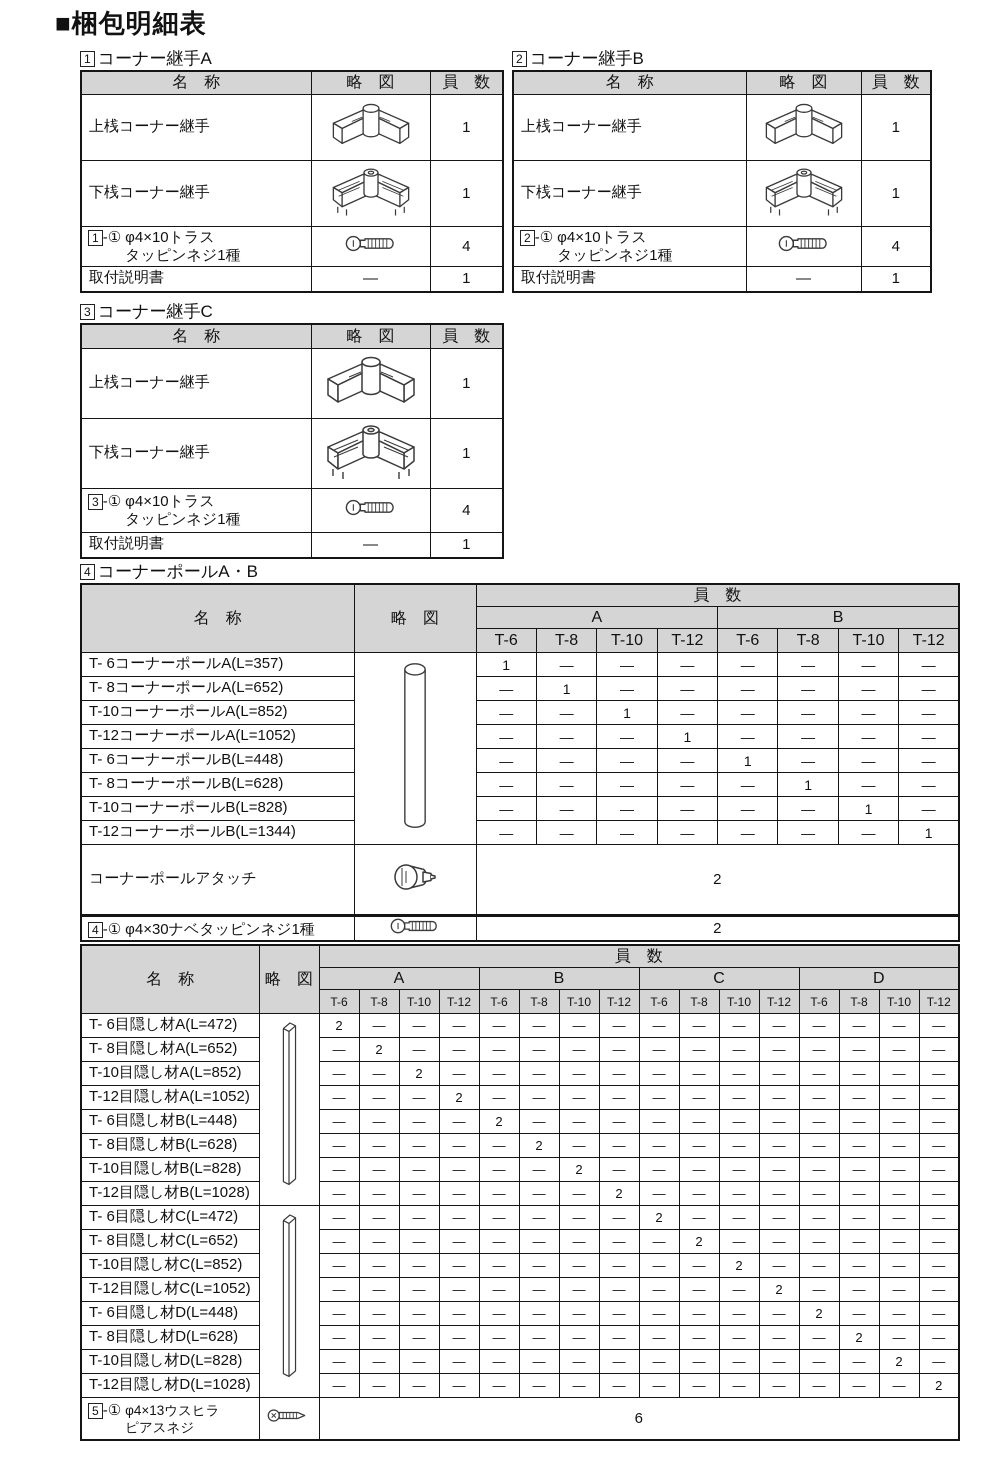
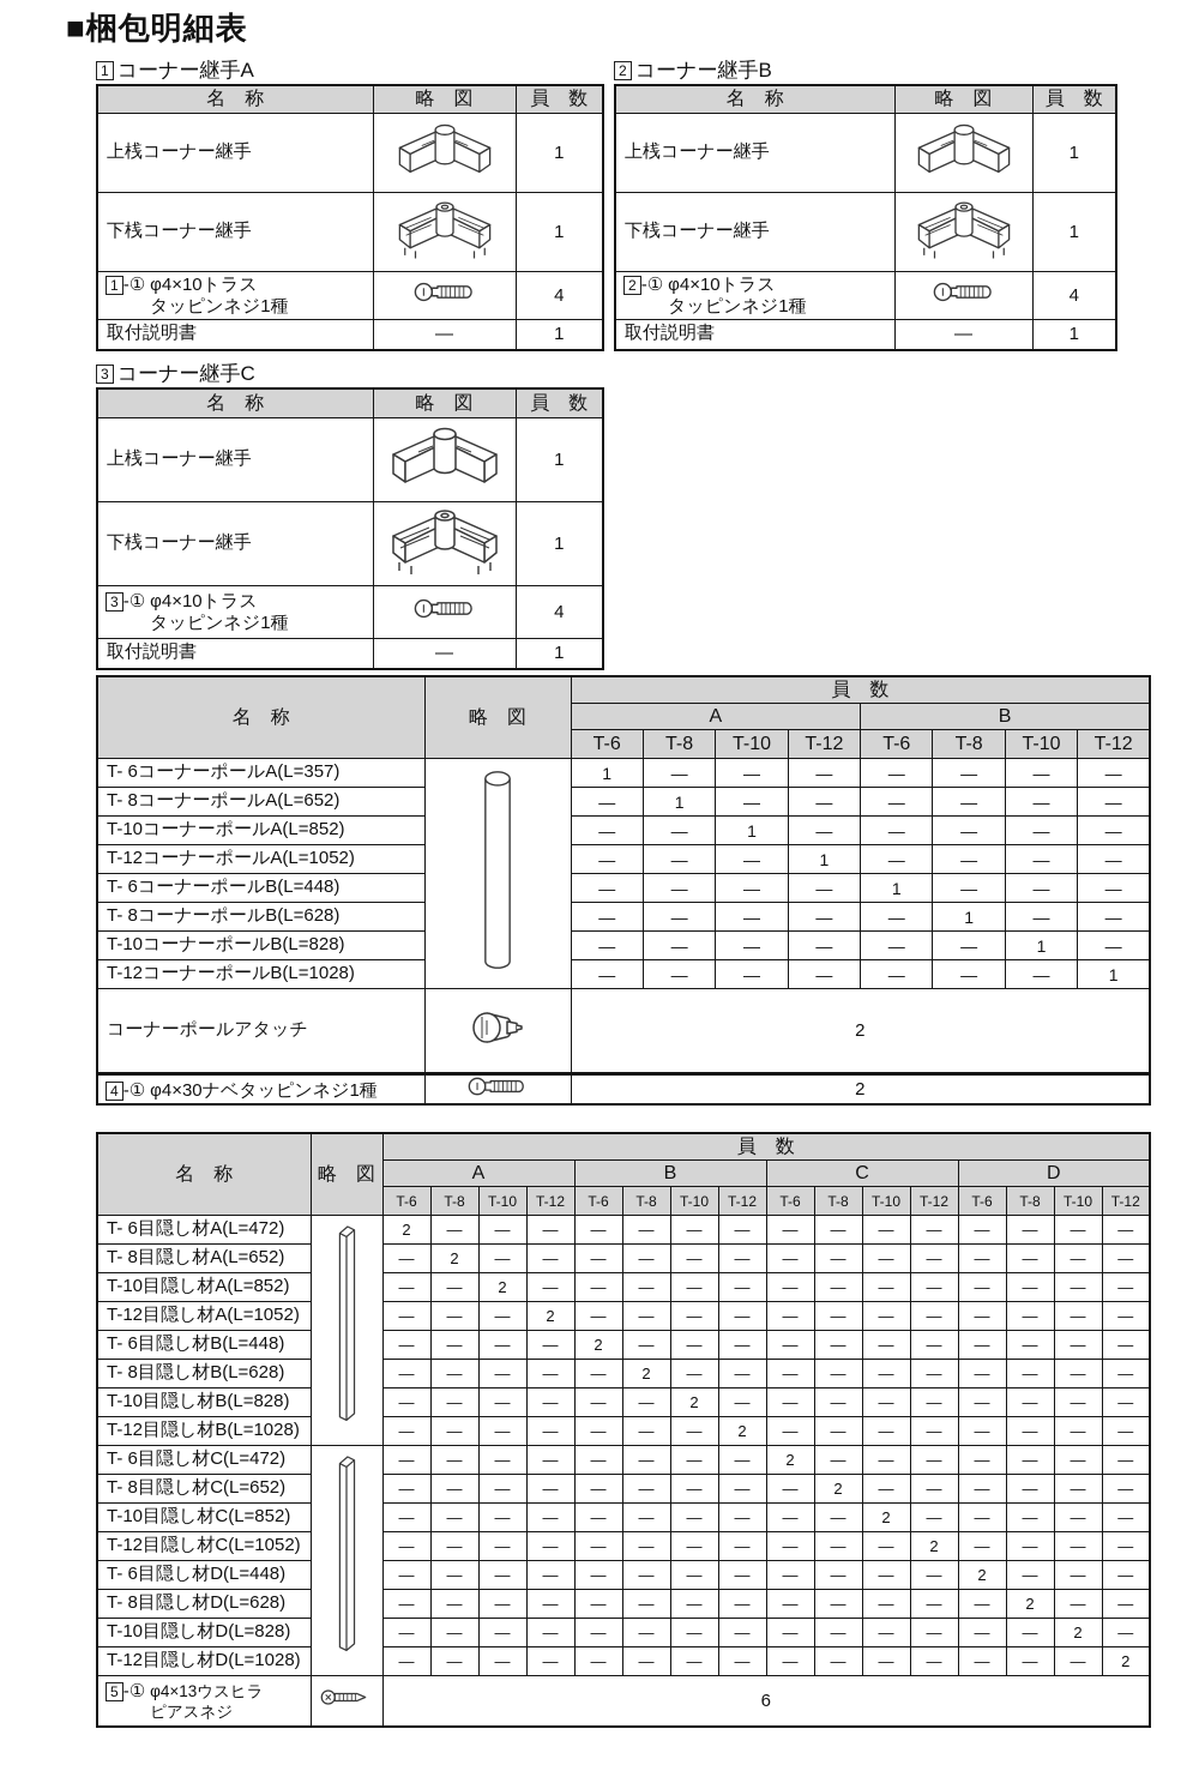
  ■梱包明細表
  1
  コーナー継手A
  名 称	略 図	員 数
  上桟コーナー継手		1
  下桟コーナー継手		1
  1 -① φ4×10トラスタッピンネジ1種		4
  取付説明書	—	1
  2
  コーナー継手B
  名 称	略 図	員 数
  上桟コーナー継手		1
  下桟コーナー継手		1
  2 -① φ4×10トラスタッピンネジ1種		4
  取付説明書	—	1
  3
  コーナー継手C
  名 称	略 図	員 数
  上桟コーナー継手		1
  下桟コーナー継手		1
  3 -① φ4×10トラスタッピンネジ1種		4
  取付説明書	—	1
- 4
- コーナーポールA・B
  名 称	略 図	員 数
  A	B
  T-6	T-8	T-10	T-12	T-6	T-8	T-10	T-12
  T- 6コーナーポールA(L=357)		1	—	—	—	—	—	—	—
  T- 8コーナーポールA(L=652)	—	1	—	—	—	—	—	—
  T-10コーナーポールA(L=852)	—	—	1	—	—	—	—	—
  T-12コーナーポールA(L=1052)	—	—	—	1	—	—	—	—
  T- 6コーナーポールB(L=448)	—	—	—	—	1	—	—	—
  T- 8コーナーポールB(L=628)	—	—	—	—	—	1	—	—
  T-10コーナーポールB(L=828)	—	—	—	—	—	—	1	—
- T-12コーナーポールB(L=1344)	—	—	—	—	—	—	—	1
+ T-12コーナーポールB(L=1028)	—	—	—	—	—	—	—	1
  コーナーポールアタッチ		2
  4 -① φ4×30ナベタッピンネジ1種		2
  名 称	略 図	員 数
  A	B	C	D
  T-6	T-8	T-10	T-12	T-6	T-8	T-10	T-12	T-6	T-8	T-10	T-12	T-6	T-8	T-10	T-12
  T- 6目隠し材A(L=472)		2	—	—	—	—	—	—	—	—	—	—	—	—	—	—	—
  T- 8目隠し材A(L=652)	—	2	—	—	—	—	—	—	—	—	—	—	—	—	—	—
  T-10目隠し材A(L=852)	—	—	2	—	—	—	—	—	—	—	—	—	—	—	—	—
  T-12目隠し材A(L=1052)	—	—	—	2	—	—	—	—	—	—	—	—	—	—	—	—
  T- 6目隠し材B(L=448)	—	—	—	—	2	—	—	—	—	—	—	—	—	—	—	—
  T- 8目隠し材B(L=628)	—	—	—	—	—	2	—	—	—	—	—	—	—	—	—	—
  T-10目隠し材B(L=828)	—	—	—	—	—	—	2	—	—	—	—	—	—	—	—	—
  T-12目隠し材B(L=1028)	—	—	—	—	—	—	—	2	—	—	—	—	—	—	—	—
  T- 6目隠し材C(L=472)		—	—	—	—	—	—	—	—	2	—	—	—	—	—	—	—
  T- 8目隠し材C(L=652)	—	—	—	—	—	—	—	—	—	2	—	—	—	—	—	—
  T-10目隠し材C(L=852)	—	—	—	—	—	—	—	—	—	—	2	—	—	—	—	—
  T-12目隠し材C(L=1052)	—	—	—	—	—	—	—	—	—	—	—	2	—	—	—	—
  T- 6目隠し材D(L=448)	—	—	—	—	—	—	—	—	—	—	—	—	2	—	—	—
  T- 8目隠し材D(L=628)	—	—	—	—	—	—	—	—	—	—	—	—	—	2	—	—
  T-10目隠し材D(L=828)	—	—	—	—	—	—	—	—	—	—	—	—	—	—	2	—
  T-12目隠し材D(L=1028)	—	—	—	—	—	—	—	—	—	—	—	—	—	—	—	2
  5 -① φ4×13ウスヒラピアスネジ		6
